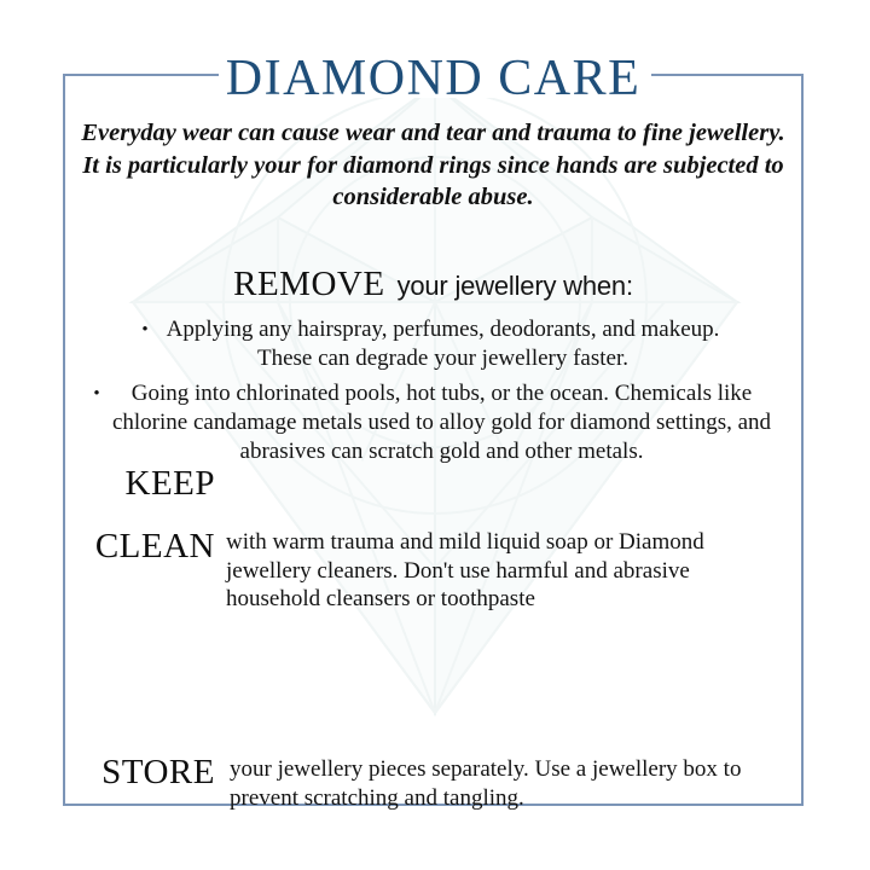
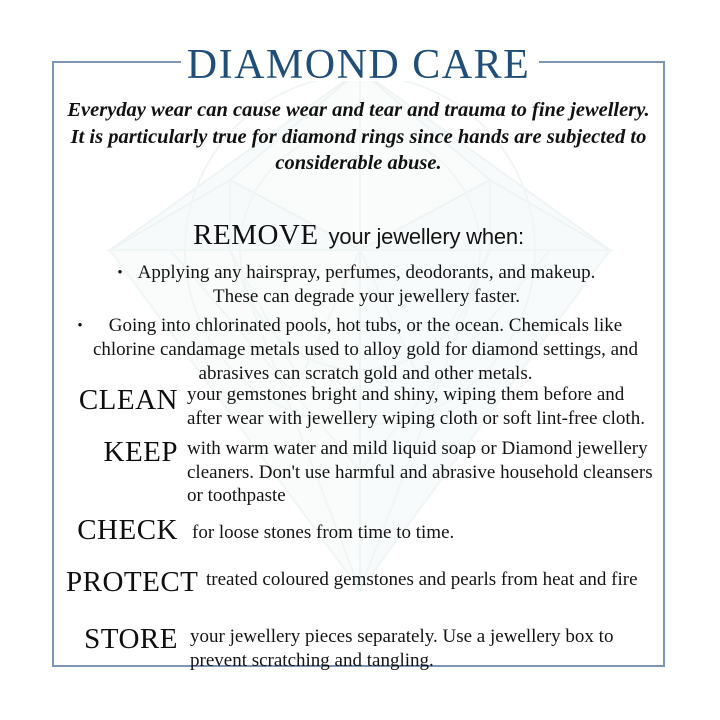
  DIAMOND CARE
- Everyday wear can cause wear and tear and trauma to fine jewellery. It is particularly your for diamond rings since hands are subjected to considerable abuse.
+ Everyday wear can cause wear and tear and trauma to fine jewellery. It is particularly true for diamond rings since hands are subjected to considerable abuse.
  REMOVE your jewellery when:
  •
  Applying any hairspray, perfumes, deodorants, and makeup. These can degrade your jewellery faster.
  •
  Going into chlorinated pools, hot tubs, or the ocean. Chemicals like chlorine candamage metals used to alloy gold for diamond settings, and abrasives can scratch gold and other metals.
- KEEP
+ CLEAN
+ your gemstones bright and shiny, wiping them before and after wear with jewellery wiping cloth or soft lint-free cloth.
- CLEAN
+ KEEP
- with warm trauma and mild liquid soap or Diamond jewellery cleaners. Don't use harmful and abrasive household cleansers or toothpaste
+ with warm water and mild liquid soap or Diamond jewellery cleaners. Don't use harmful and abrasive household cleansers or toothpaste
+ CHECK
+ for loose stones from time to time.
+ PROTECT
+ treated coloured gemstones and pearls from heat and fire
  STORE
  your jewellery pieces separately. Use a jewellery box to prevent scratching and tangling.
